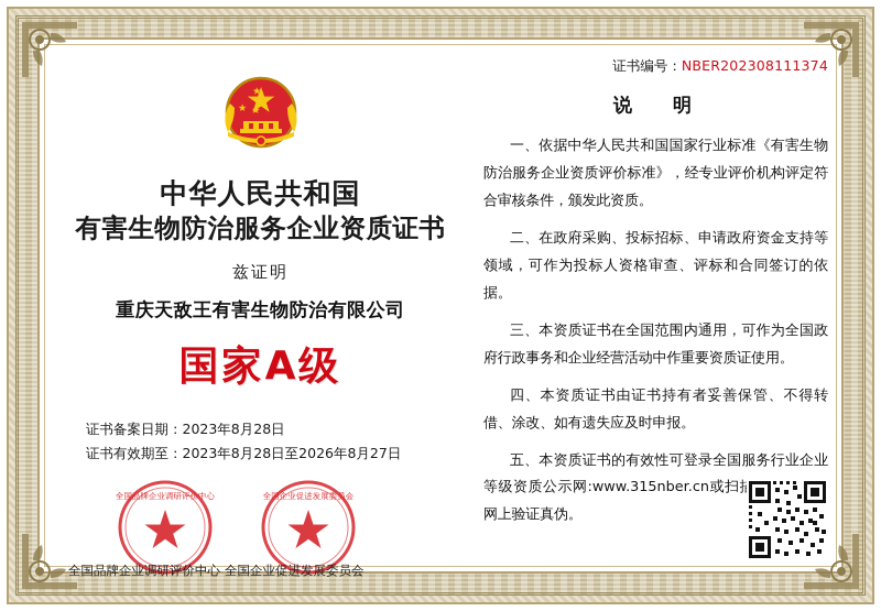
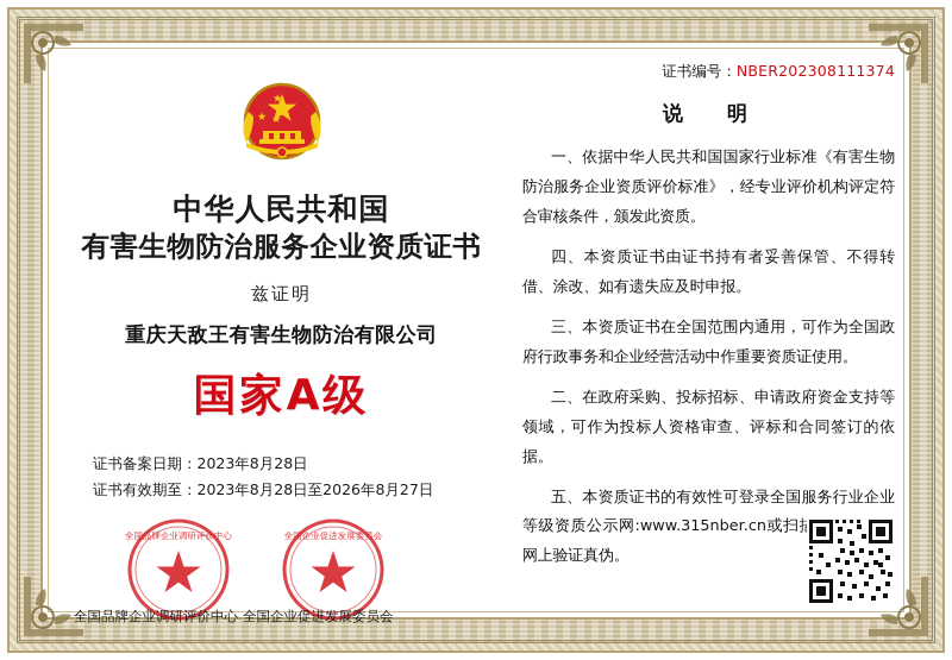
  中华人民共和国
  有害生物防治服务企业资质证书
  兹证明
  重庆天敌王有害生物防治有限公司
  国家A级
  证书备案日期：2023年8月28日
  证书有效期至：2023年8月28日至2026年8月27日
  全国品牌企业调研评价中心
  全国企业促进发展委员会
  全国品牌企业调研评价中心
  全国企业促进发展委员会
  证书编号：NBER202308111374
  说 明
  一、依据中华人民共和国国家行业标准《有害生物防治服务企业资质评价标准》，经专业评价机构评定符合审核条件，颁发此资质。
- 二、在政府采购、投标招标、申请政府资金支持等领域，可作为投标人资格审查、评标和合同签订的依据。
+ 四、本资质证书由证书持有者妥善保管、不得转借、涂改、如有遗失应及时申报。
  三、本资质证书在全国范围内通用，可作为全国政府行政事务和企业经营活动中作重要资质证使用。
- 四、本资质证书由证书持有者妥善保管、不得转借、涂改、如有遗失应及时申报。
+ 二、在政府采购、投标招标、申请政府资金支持等领域，可作为投标人资格审查、评标和合同签订的依据。
  五、本资质证书的有效性可登录全国服务行业企业等级资质公示网:www.315nber.cn或扫网上验证真伪。
